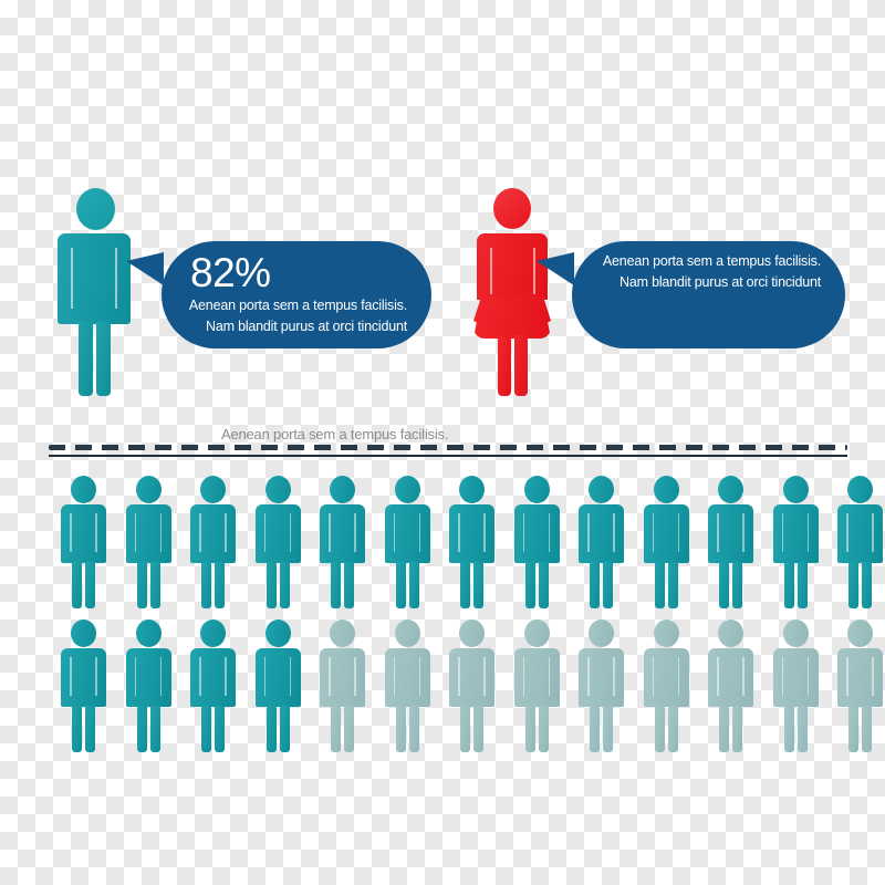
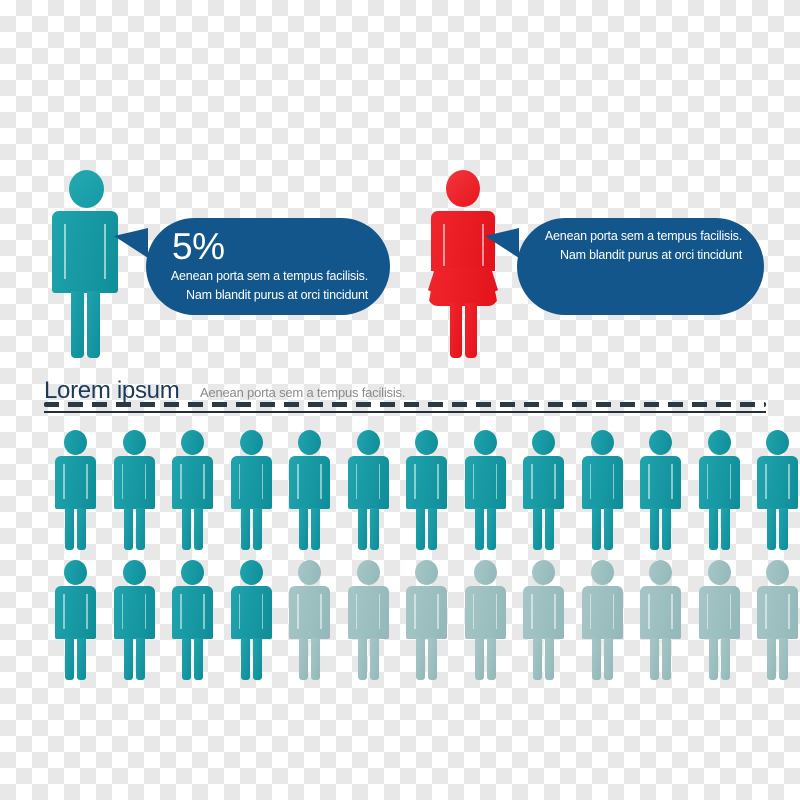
- 82%
+ 5%
  Aenean porta sem a tempus facilisis.
  Nam blandit purus at orci tincidunt
  Aenean porta sem a tempus facilisis.
  Nam blandit purus at orci tincidunt
+ Lorem ipsum
  Aenean porta sem a tempus facilisis.
